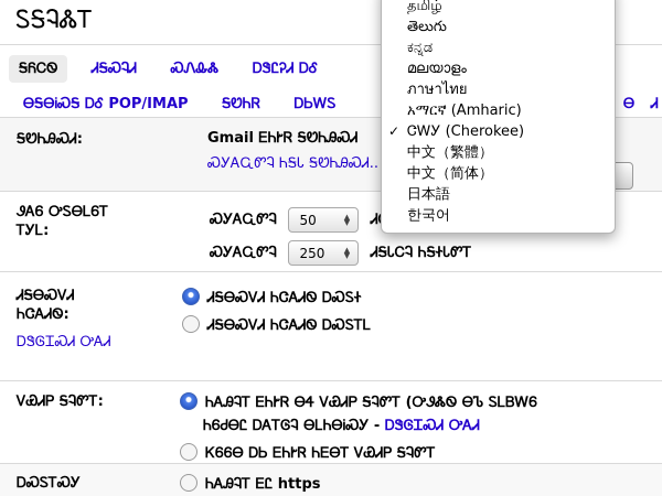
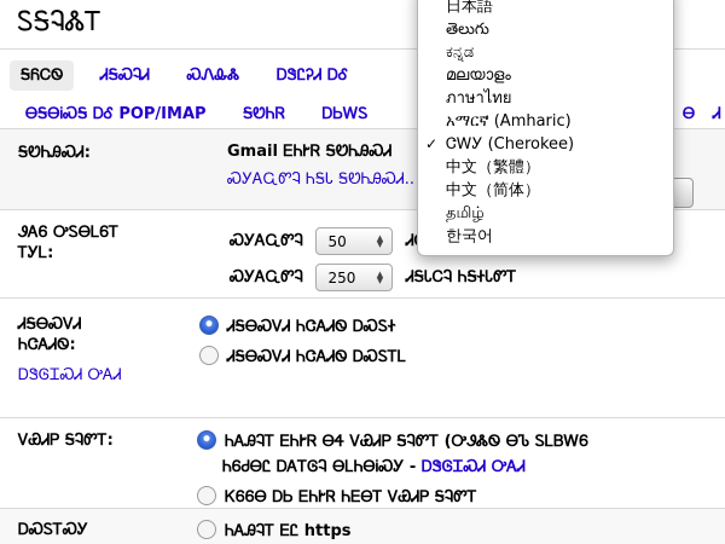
  ᏚᎦᎸᏜᎢ
  ᎦᏲᏟᏫ ᏗᎦᏍᎸᏗ ᏍᏁᎲᏜ ᎠᏕᏝᎮᏗ ᎠᎴ
  ᎾᎦᎾᎥᏍᎦ ᎠᎴ POP/IMAP ᎦᏬᏂᏒ ᎠᏏᎳᏚ
  Ꮎ
  Ꮧ
  ᎦᏬᏂᎯᏍᏗ:
  Gmail ᎬᏂᎨᏒ ᎦᏬᏂᎯᏍᏗ
  ᏍᎩᎪᏩᏛᎸ ᏂᎦᏓ ᎦᏬᏂᎯᏍᏗ..
  ᏭᎪᏮ ᎤᏚᎾᏞᏮᎢ
  ᎢᎩᏞ:
  ᏍᎩᎪᏩᏛᎸ
  50
  ▲
  ▼
  ᏍᎩᎪᏩᏛᎸ
  250
  ▲
  ▼
  ᏗᎦᏓᏟᎸ ᏂᎦᏐᏓᏛᎢ
  ᏗᎦᎾᏍᏙᏗ
  ᏂᏣᎪᏗᏫ:
  ᎠᏕᎶᏆᏍᏗ ᎤᎪᏗ
  ᏗᎦᎾᏍᏙᏗ ᏂᏣᎪᏗᏫ ᎠᏍᏚᏐ
  ᏗᎦᎾᏍᏙᏗ ᏂᏣᎪᏗᏫ ᎠᏍᏚᎢᏞ
  ᏙᏯᏗᏢ ᎦᎸᏛᎢ:
  ᏂᎪᎯᎸᎢ ᎬᏂᎨᏒ ᎾᏎ ᏙᏯᏗᏢ ᎦᎸᏛᎢ (ᎤᏭᏜᏫ ᎾᏖ ᏚᏞᏴᎳᏮ
  ᏂᏮᏧᎾᏝ ᎠᎪᎢᎶᎸ ᎾᏞᏂᎾᎥᏍᎩ - ᎠᏕᎶᏆᏍᏗ ᎤᎪᏗ
  ᏦᏮᏮᎾ ᎠᏏ ᎬᏂᎨᏒ ᏂᎬᎾᎢ ᏙᏯᏗᏢ ᎦᎸᏛᎢ
  ᎠᏍᏚᎢᏍᎩ
  ᏂᎪᎯᎸᎢ ᎬᏝ https
- தமிழ்
+ 日本語
  తెలుగు
  ಕನ್ನಡ
  മലയാളം
  ภาษาไทย
  አማርኛ (Amharic)
  ✓
  ᏣᎳᎩ (Cherokee)
  中文（繁體）
  中文（简体）
- 日本語
+ தமிழ்
  한국어
